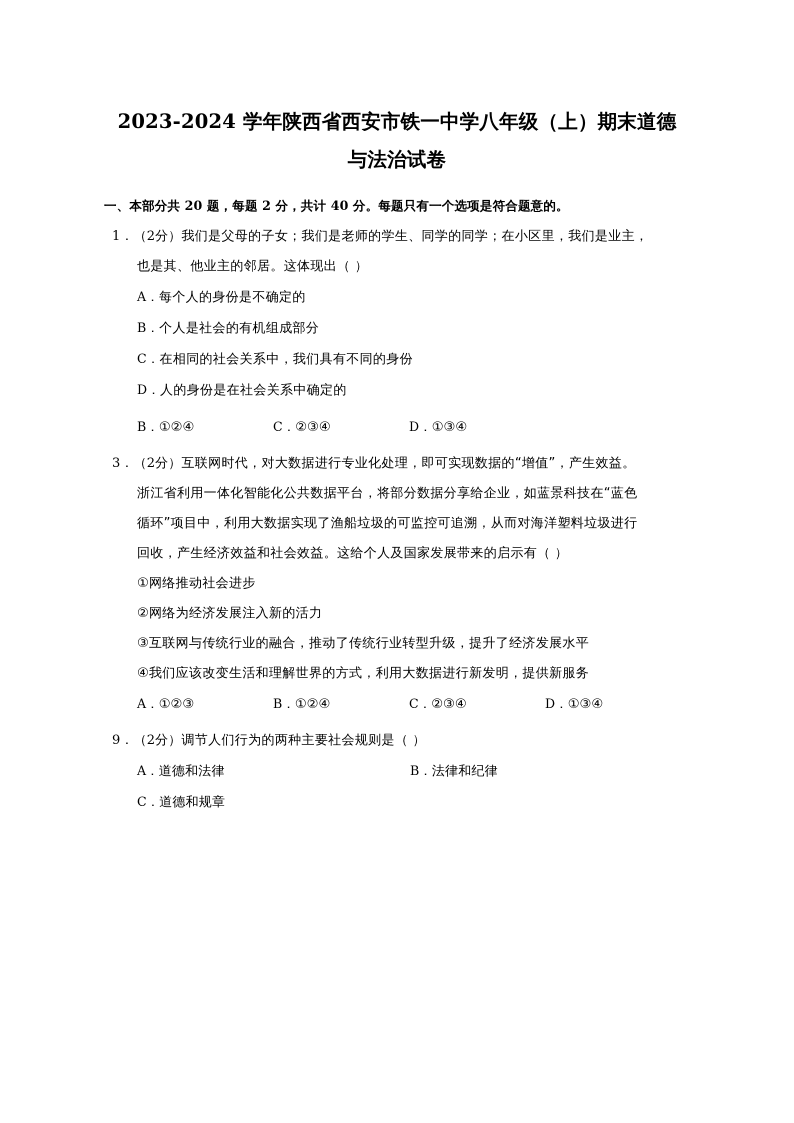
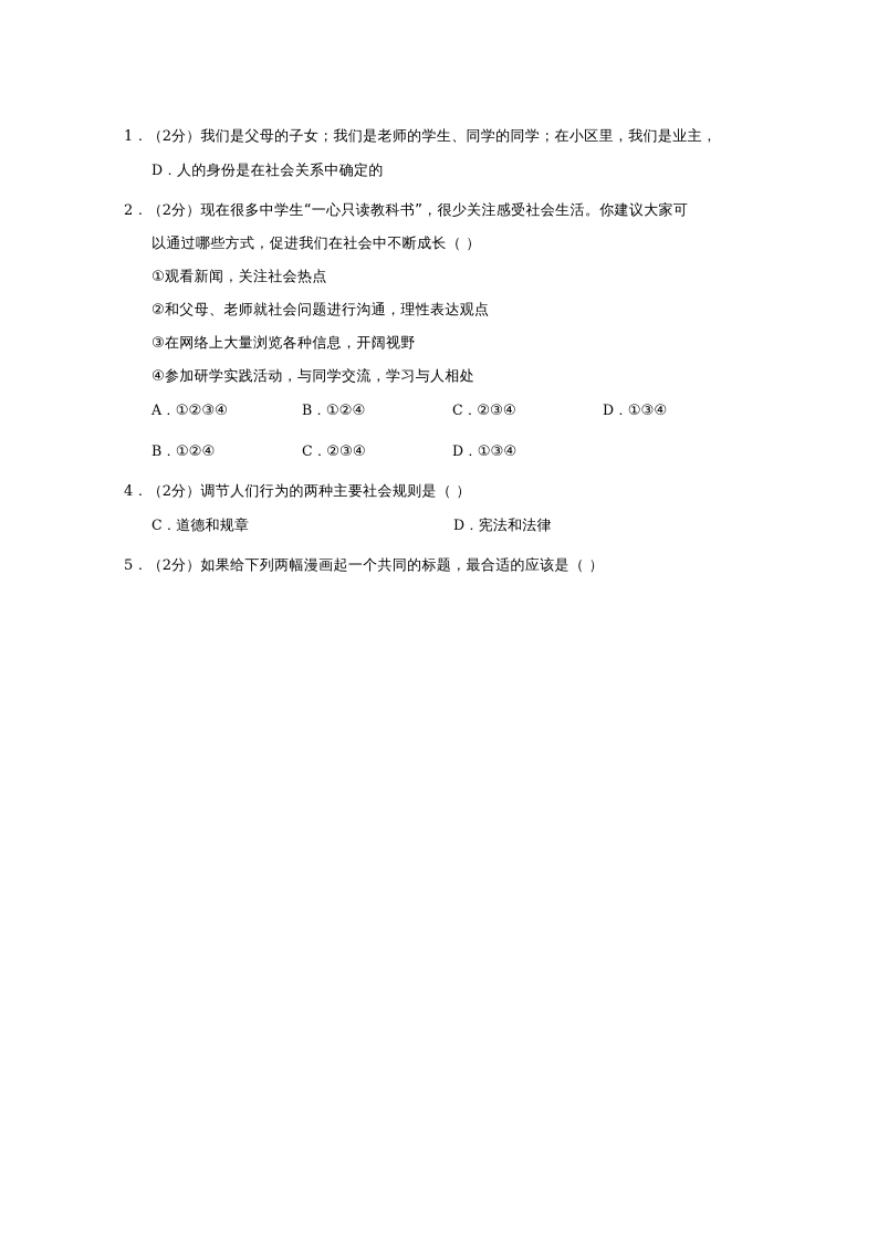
- 2023-2024 学年陕西省西安市铁一中学八年级（上）期末道德与法治试卷
- 一、本部分共 20 题，每题 2 分，共计 40 分。每题只有一个选项是符合题意的。
  1．（2分）我们是父母的子女；我们是老师的学生、同学的同学；在小区里，我们是业主，
- 也是其、他业主的邻居。这体现出（ ）
- A．每个人的身份是不确定的
- B．个人是社会的有机组成部分
- C．在相同的社会关系中，我们具有不同的身份
  D．人的身份是在社会关系中确定的
+ 2．（2分）现在很多中学生“一心只读教科书”，很少关注感受社会生活。你建议大家可
+ 以通过哪些方式，促进我们在社会中不断成长（ ）
+ ①观看新闻，关注社会热点
+ ②和父母、老师就社会问题进行沟通，理性表达观点
+ ③在网络上大量浏览各种信息，开阔视野
+ ④参加研学实践活动，与同学交流，学习与人相处
+ A．①②③④
  B．①②④
  C．②③④
  D．①③④
- 3．（2分）互联网时代，对大数据进行专业化处理，即可实现数据的“增值”，产生效益。
- 浙江省利用一体化智能化公共数据平台，将部分数据分享给企业，如蓝景科技在“蓝色
- 循环”项目中，利用大数据实现了渔船垃圾的可监控可追溯，从而对海洋塑料垃圾进行
- 回收，产生经济效益和社会效益。这给个人及国家发展带来的启示有（ ）
- ①网络推动社会进步
- ②网络为经济发展注入新的活力
- ③互联网与传统行业的融合，推动了传统行业转型升级，提升了经济发展水平
- ④我们应该改变生活和理解世界的方式，利用大数据进行新发明，提供新服务
- A．①②③
  B．①②④
  C．②③④
  D．①③④
- 9．（2分）调节人们行为的两种主要社会规则是（ ）
+ 4．（2分）调节人们行为的两种主要社会规则是（ ）
- A．道德和法律
- B．法律和纪律
  C．道德和规章
+ D．宪法和法律
+ 5．（2分）如果给下列两幅漫画起一个共同的标题，最合适的应该是（ ）
